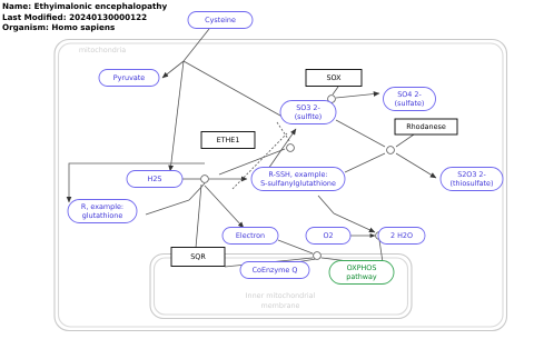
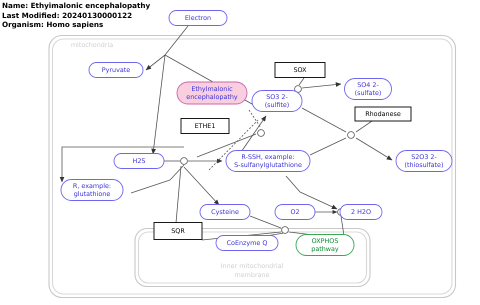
  Name: Ethyimalonic encephalopathy
  Last Modified: 20240130000122
  Organism: Homo sapiens
  mitochondria
  Inner mitochondrial
  membrane
- Cysteine
+ Electron
  Pyruvate
+ Ethylmalonic
+ encephalopathy
  SOX
  SO3 2-
  (sulfite)
  SO4 2-
  (sulfate)
  Rhodanese
  ETHE1
  S2O3 2-
  (thiosulfate)
  H2S
  R-SSH, example:
  S-sulfanylglutathione
  R, example:
  glutathione
  SQR
- Electron
+ Cysteine
  O2
  2 H2O
  CoEnzyme Q
  OXPHOS
  pathway
